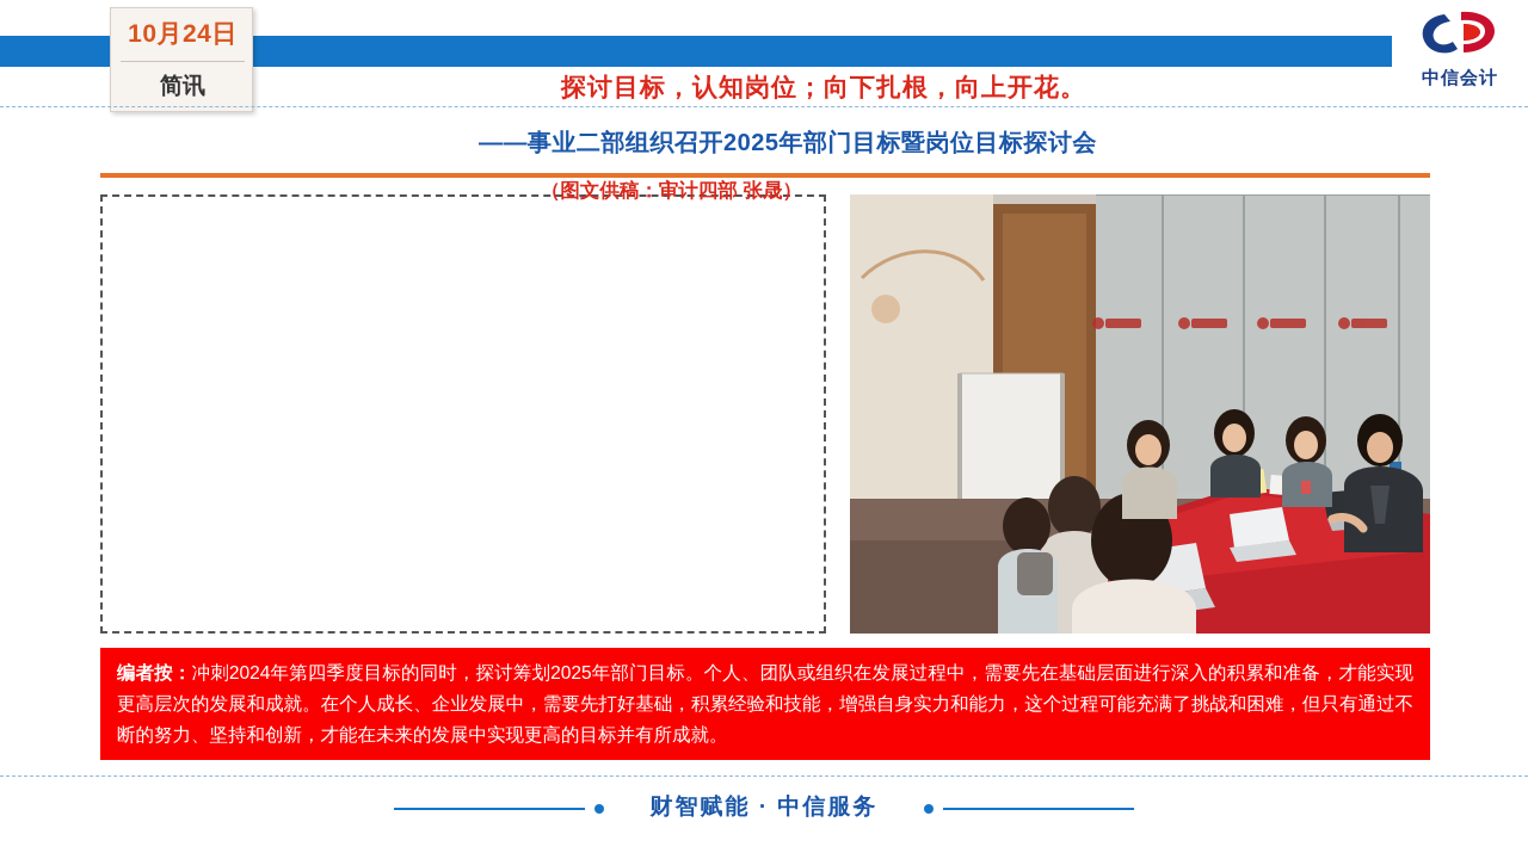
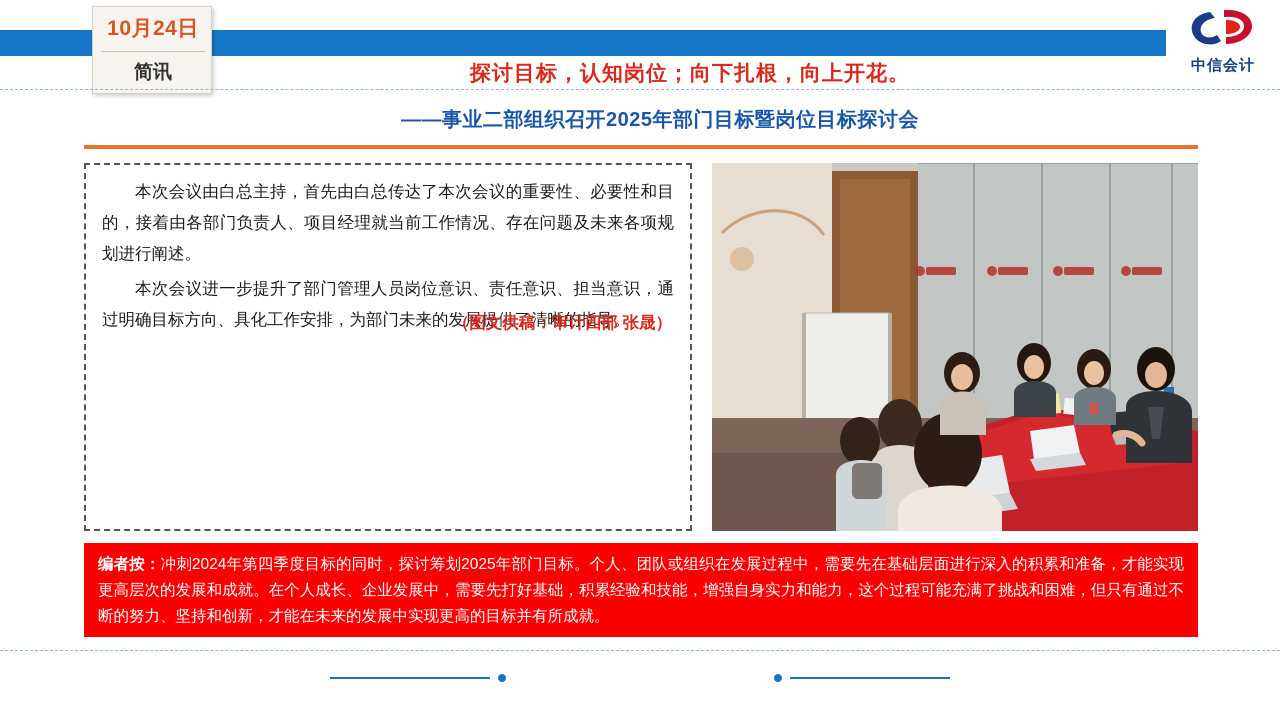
  10月24日
  简讯
  中信会计
  探讨目标，认知岗位；向下扎根，向上开花。
  ——事业二部组织召开2025年部门目标暨岗位目标探讨会
+ 本次会议由白总主持，首先由白总传达了本次会议的重要性、必要性和目的，接着由各部门负责人、项目经理就当前工作情况、存在问题及未来各项规划进行阐述。
+ 本次会议进一步提升了部门管理人员岗位意识、责任意识、担当意识，通过明确目标方向、具化工作安排，为部门未来的发展提供了清晰的指导。
  （图文供稿：审计四部 张晟）
  编者按：冲刺2024年第四季度目标的同时，探讨筹划2025年部门目标。个人、团队或组织在发展过程中，需要先在基础层面进行深入的积累和准备，才能实现更高层次的发展和成就。在个人成长、企业发展中，需要先打好基础，积累经验和技能，增强自身实力和能力，这个过程可能充满了挑战和困难，但只有通过不断的努力、坚持和创新，才能在未来的发展中实现更高的目标并有所成就。
- 财智赋能 · 中信服务
